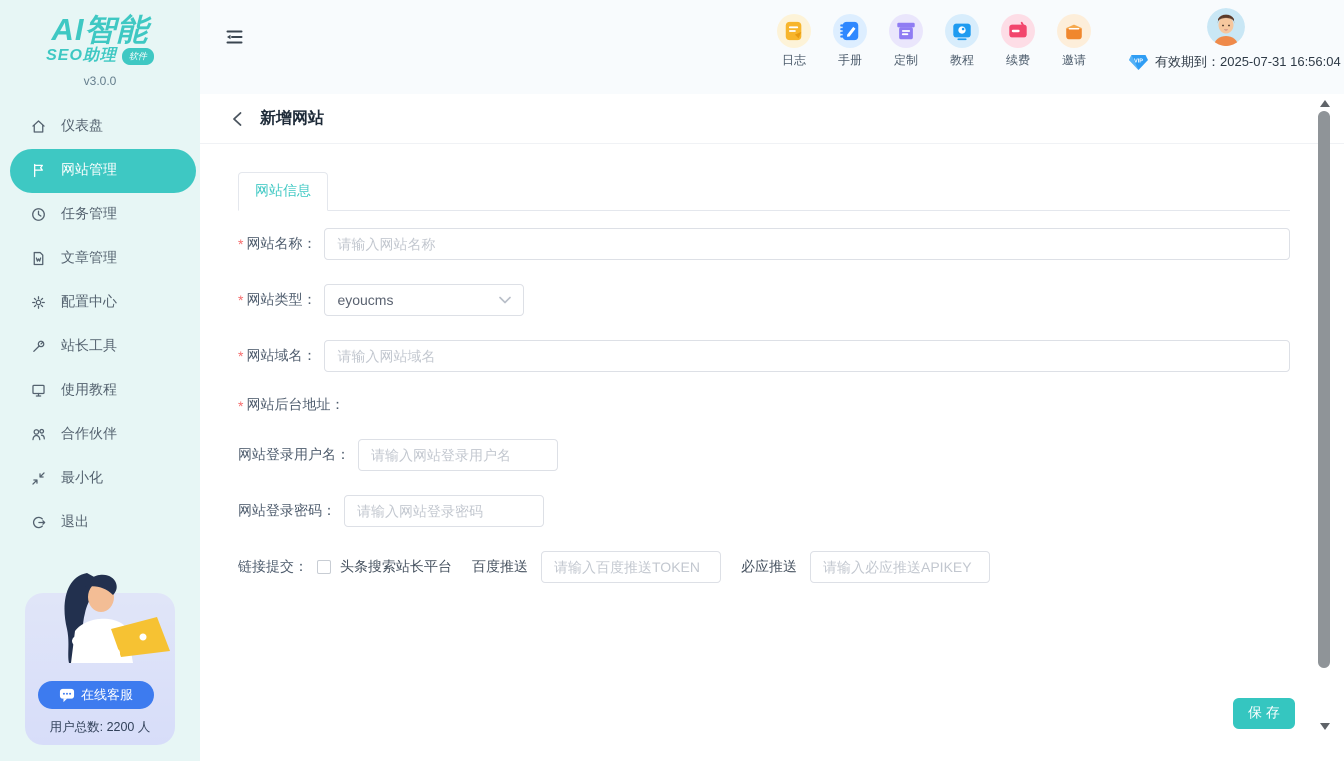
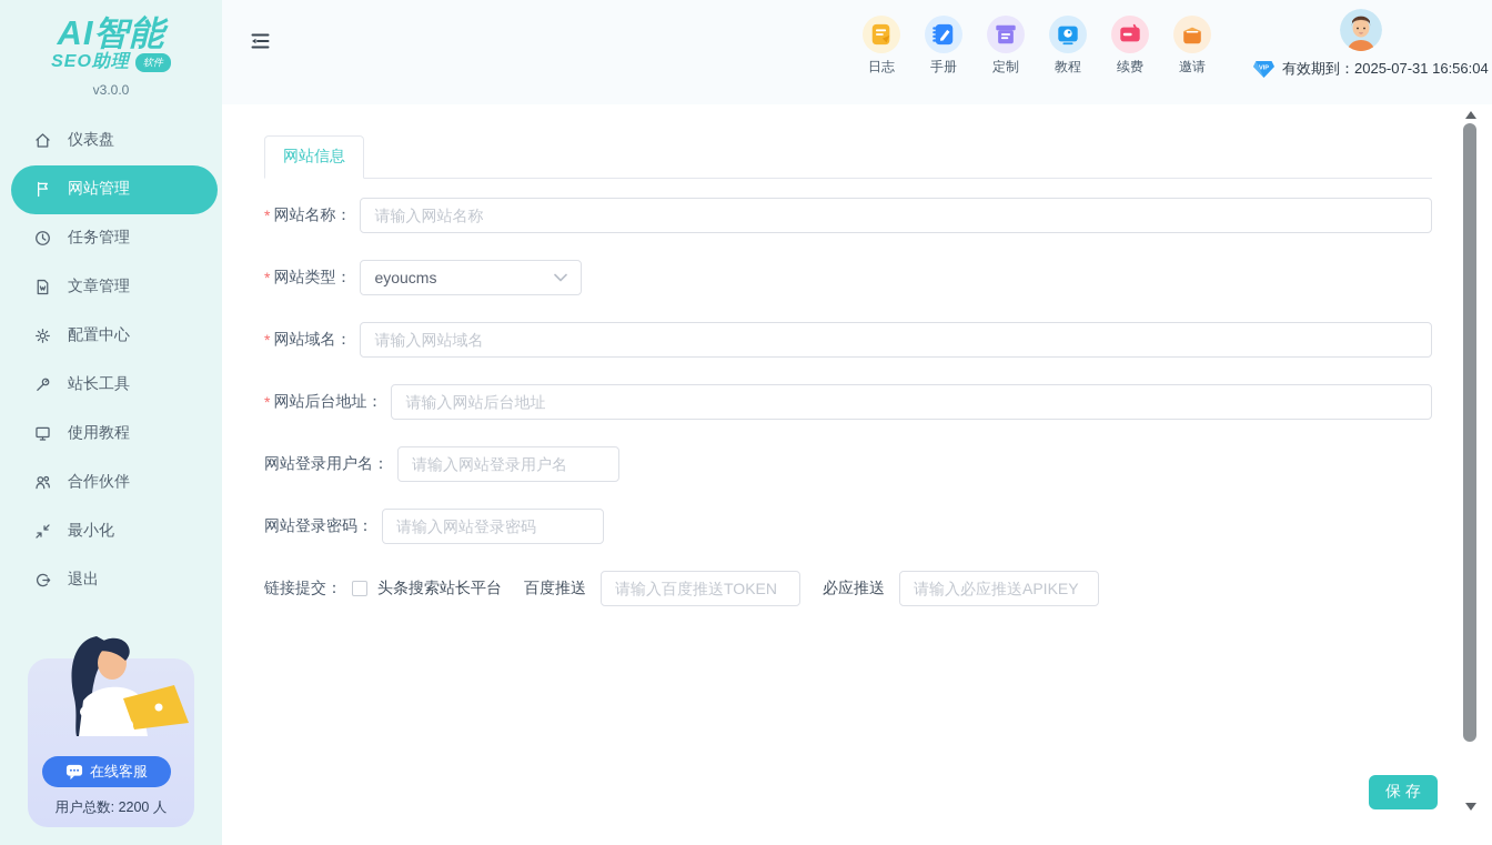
  AI智能
  SEO助理
  软件
  v3.0.0
  仪表盘
  网站管理
  任务管理
  文章管理
  配置中心
  站长工具
  使用教程
  合作伙伴
  最小化
  退出
  在线客服
  用户总数: 2200 人
  日志
  手册
  定制
  教程
  续费
  邀请
  有效期到：2025-07-31 16:56:04
- 新增网站
  网站信息
  *
  网站名称：
  请输入网站名称
  *
  网站类型：
  eyoucms
  *
  网站域名：
  请输入网站域名
  *
  网站后台地址：
+ 请输入网站后台地址
  网站登录用户名：
  请输入网站登录用户名
  网站登录密码：
  请输入网站登录密码
  链接提交：
  头条搜索站长平台
  百度推送
  请输入百度推送TOKEN
  必应推送
  请输入必应推送APIKEY
  保 存
